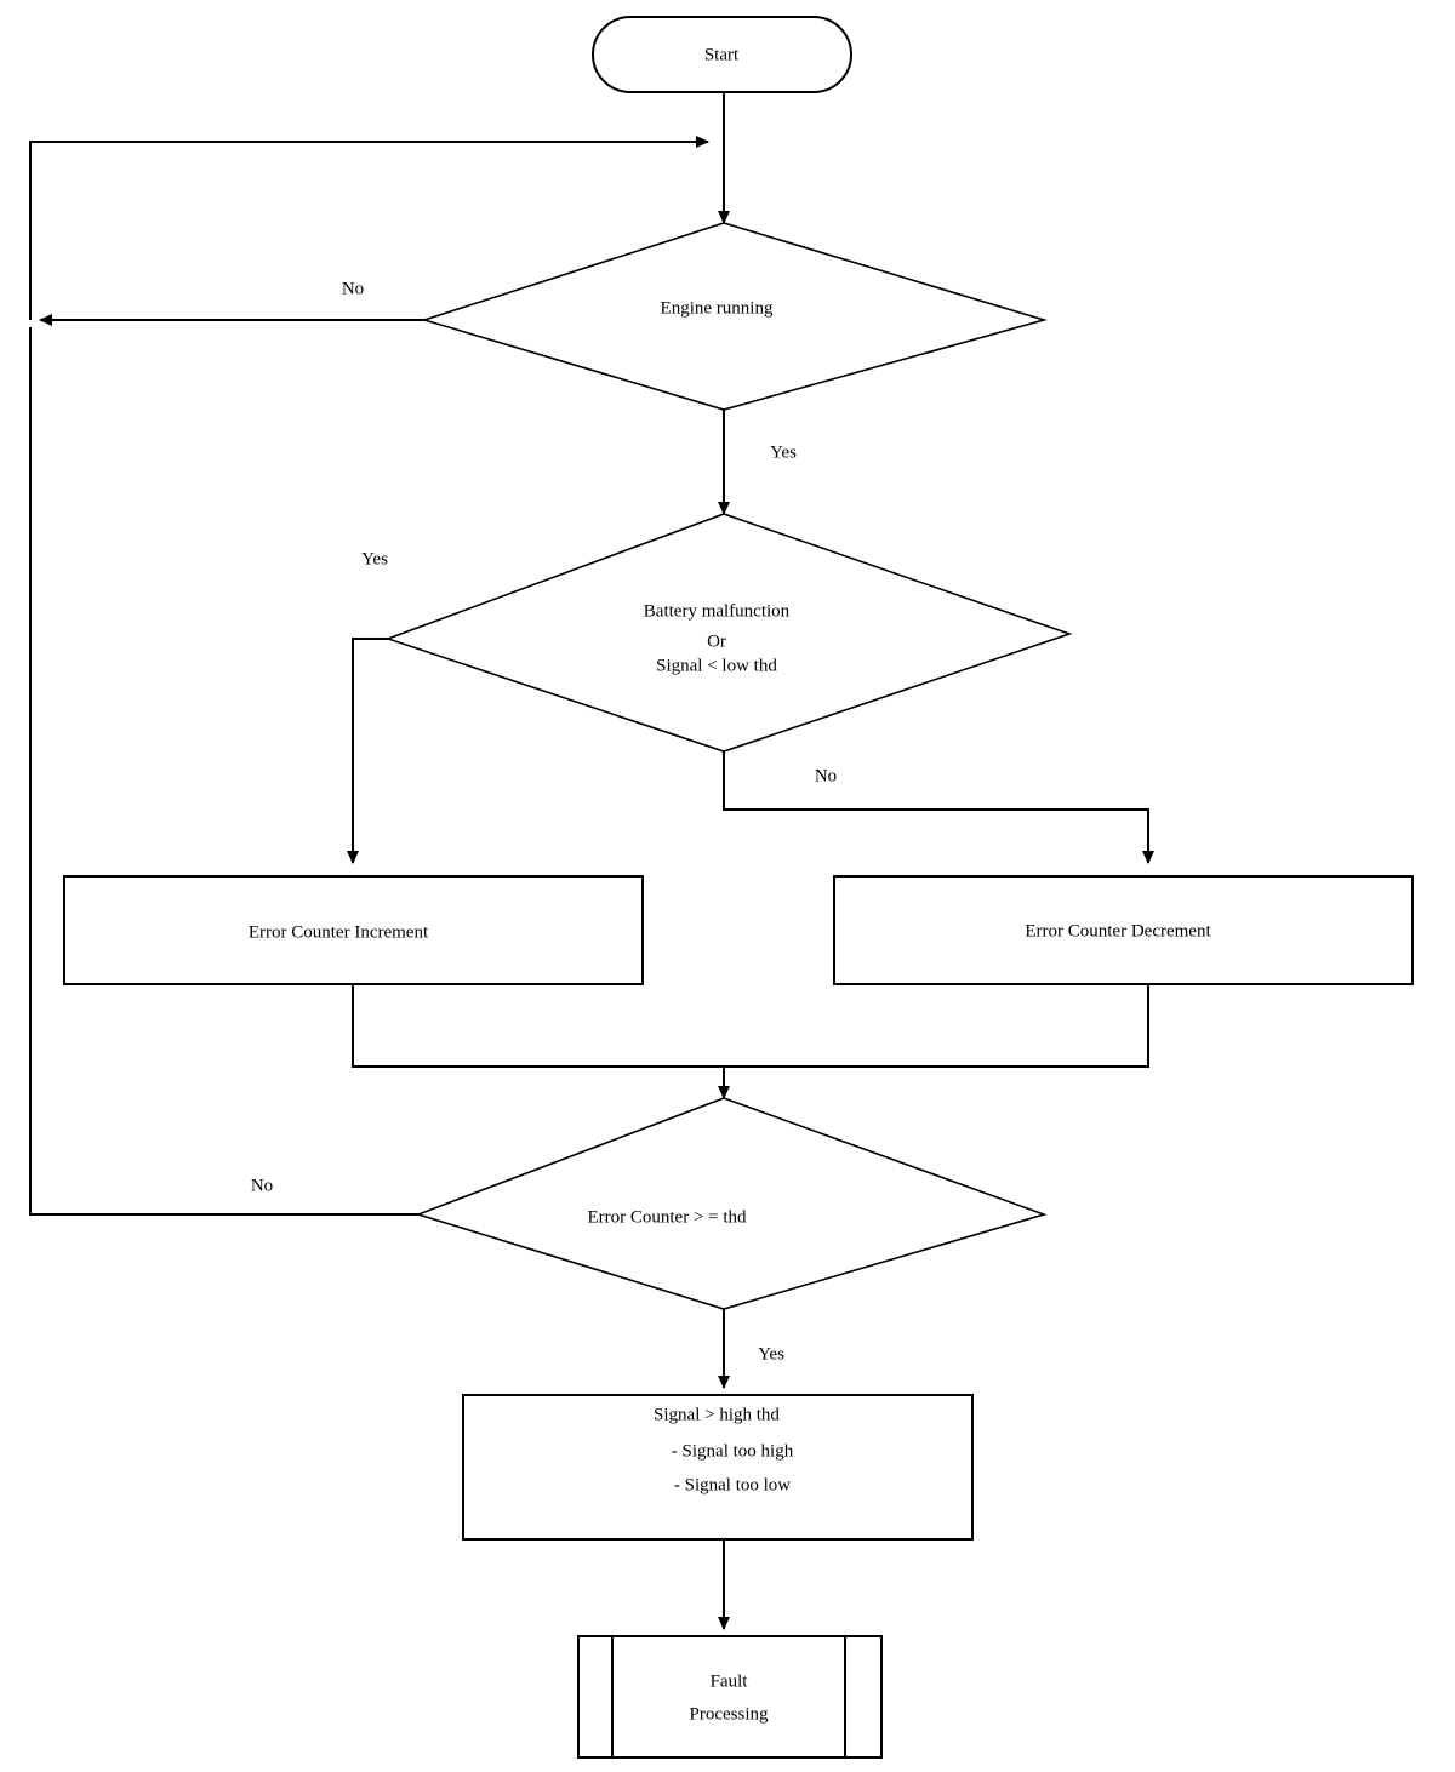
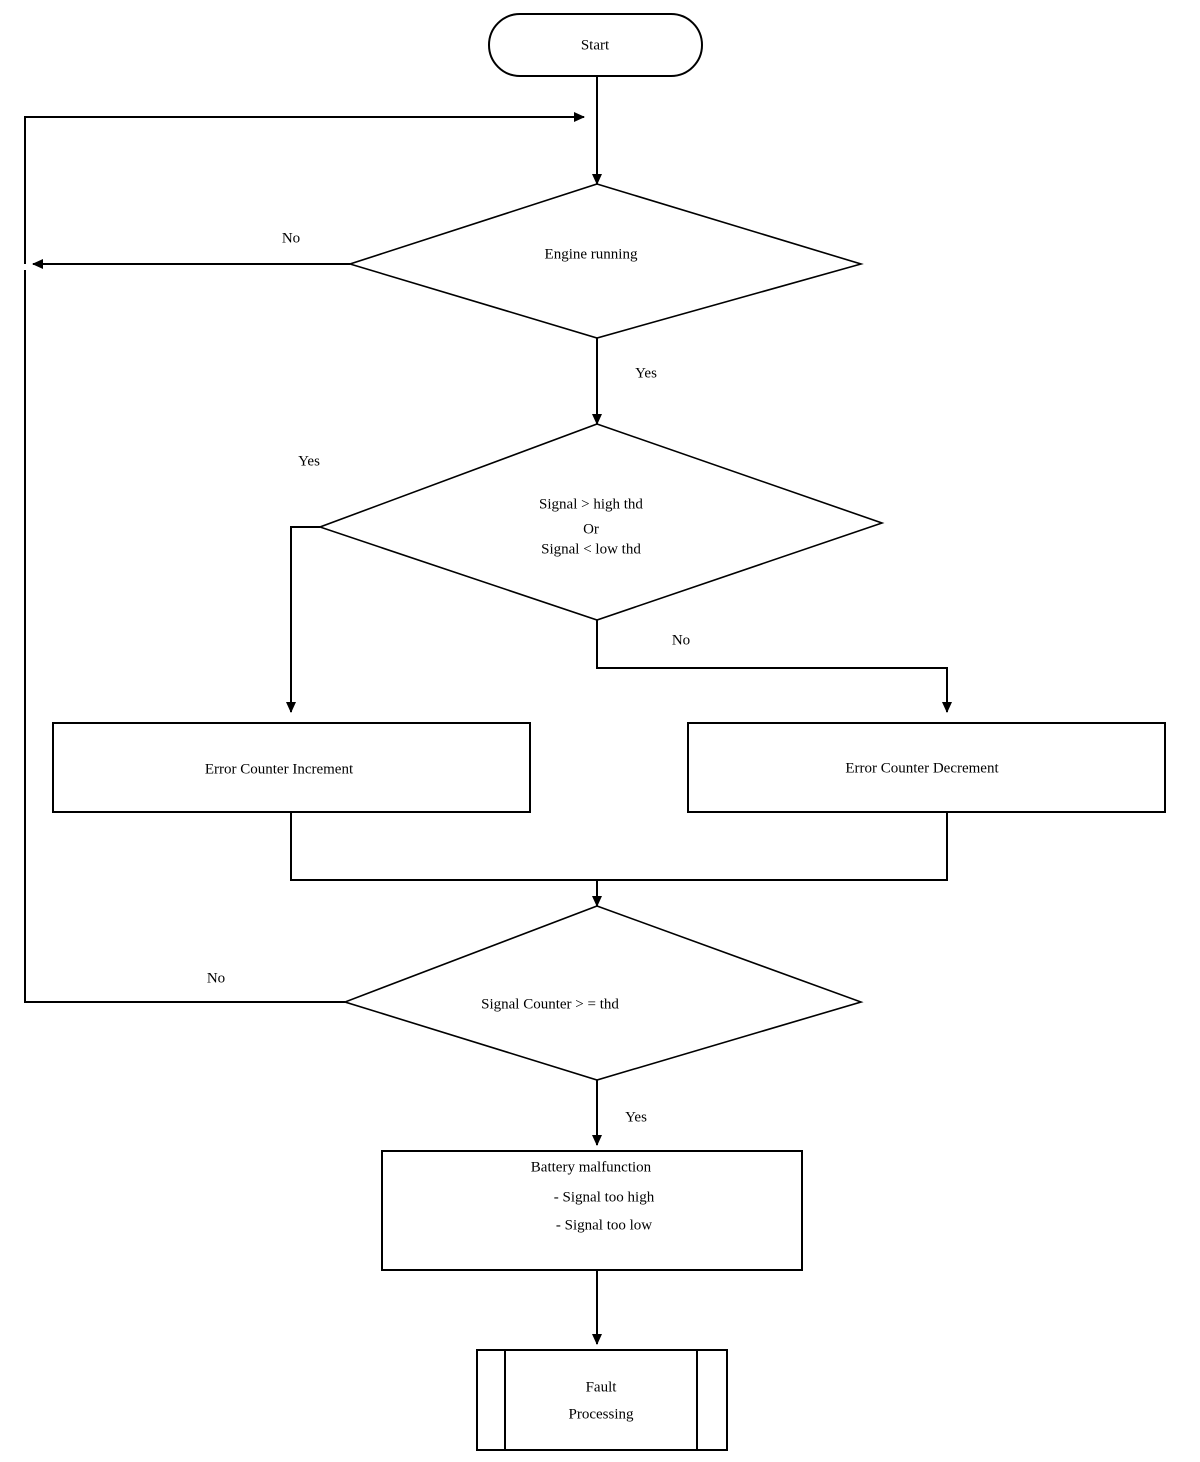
  Start
  Engine running
- Battery malfunction
+ Signal > high thd
  Or
  Signal < low thd
  Error Counter Increment
  Error Counter Decrement
- Error Counter > = thd
+ Signal Counter > = thd
- Signal > high thd
+ Battery malfunction
  - Signal too high
  - Signal too low
  Fault
  Processing
  No
  Yes
  Yes
  No
  No
  Yes
